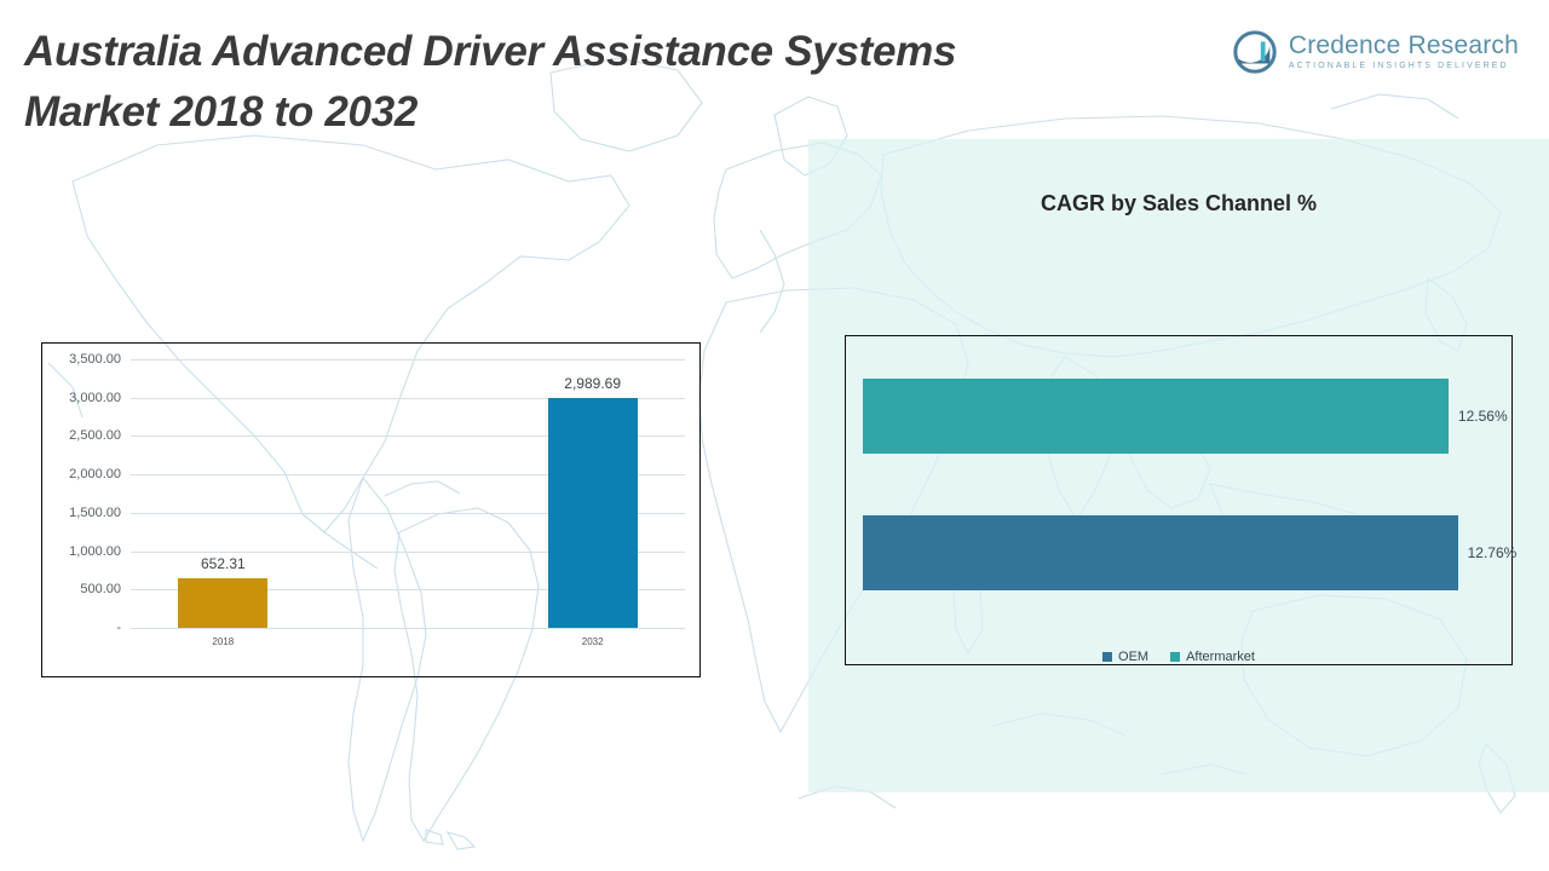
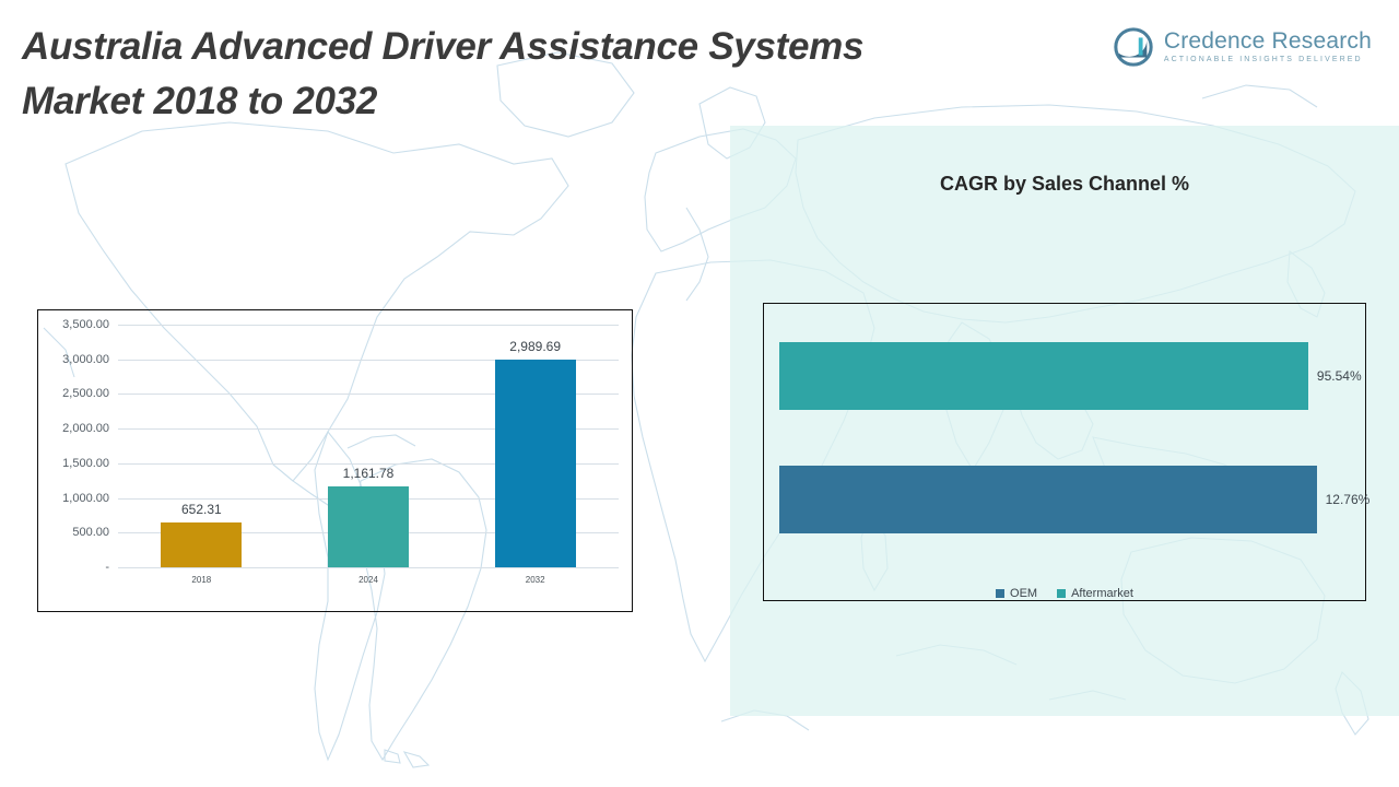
  Australia Advanced Driver Assistance Systems
  Market 2018 to 2032
  Credence Research
  -
  500.00
  1,000.00
  1,500.00
  2,000.00
  2,500.00
  3,000.00
  3,500.00
  652.31
  2018
+ 1,161.78
+ 2024
  2,989.69
  2032
  CAGR by Sales Channel %
- 12.56%
+ 95.54%
  12.76%
  OEM
  Aftermarket
